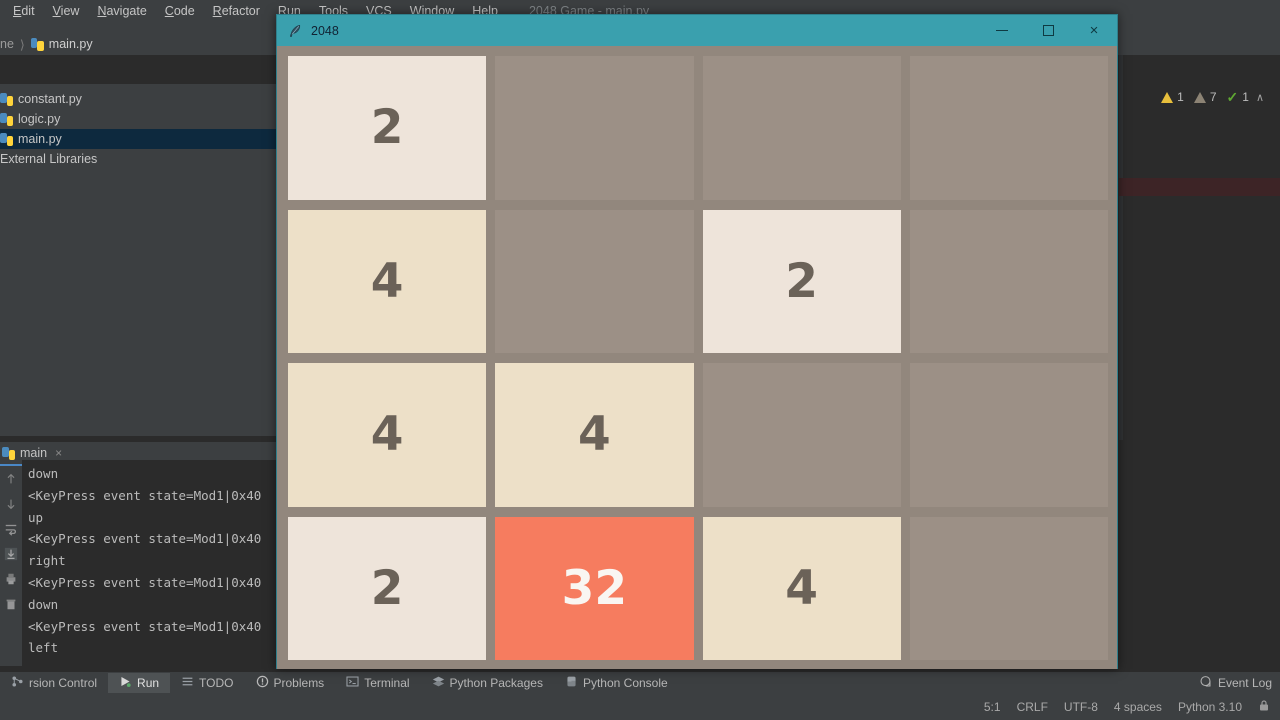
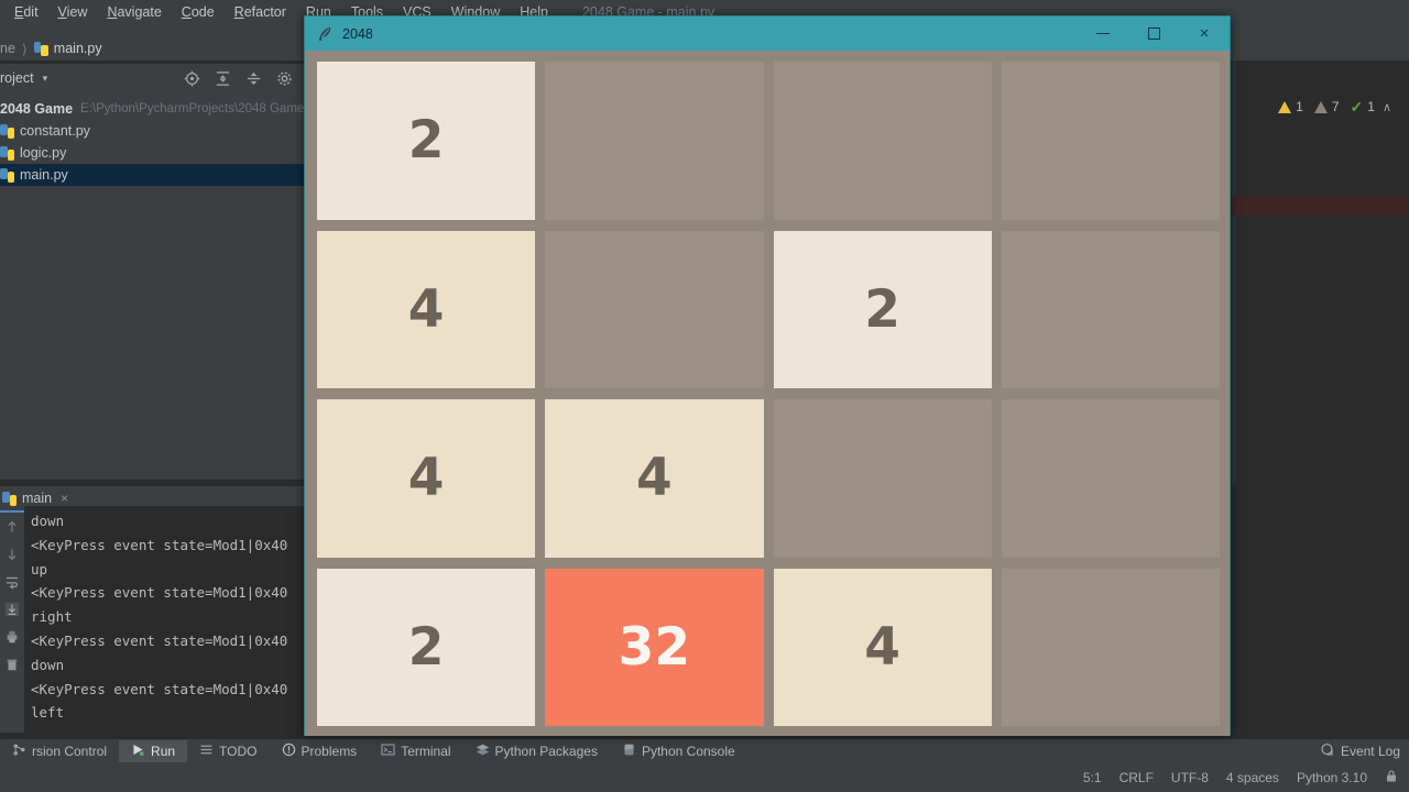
  Edit
  View
  Navigate
  Code
  Refactor
  Run
  Tools
  VCS
  Window
  Help
  2048 Game - main.py
  ne
  ⟩
  main.py
+ roject
+ ▾
+ 2048 Game
+ E:\Python\PycharmProjects\2048 Game
  constant.py
  logic.py
  main.py
- External Libraries
  main
  ×
  down
  <KeyPress event state=Mod1|0x40
  up
  <KeyPress event state=Mod1|0x40
  right
  <KeyPress event state=Mod1|0x40
  down
  <KeyPress event state=Mod1|0x40
  left
  1
  7
  ✓
  1
  ∧
  rsion Control
  Run
  TODO
  Problems
  Terminal
  Python Packages
  Python Console
  Event Log
  5:1
  CRLF
  UTF-8
  4 spaces
  Python 3.10
  2048
  ×
  2
  4
  2
  4
  4
  2
  32
  4
